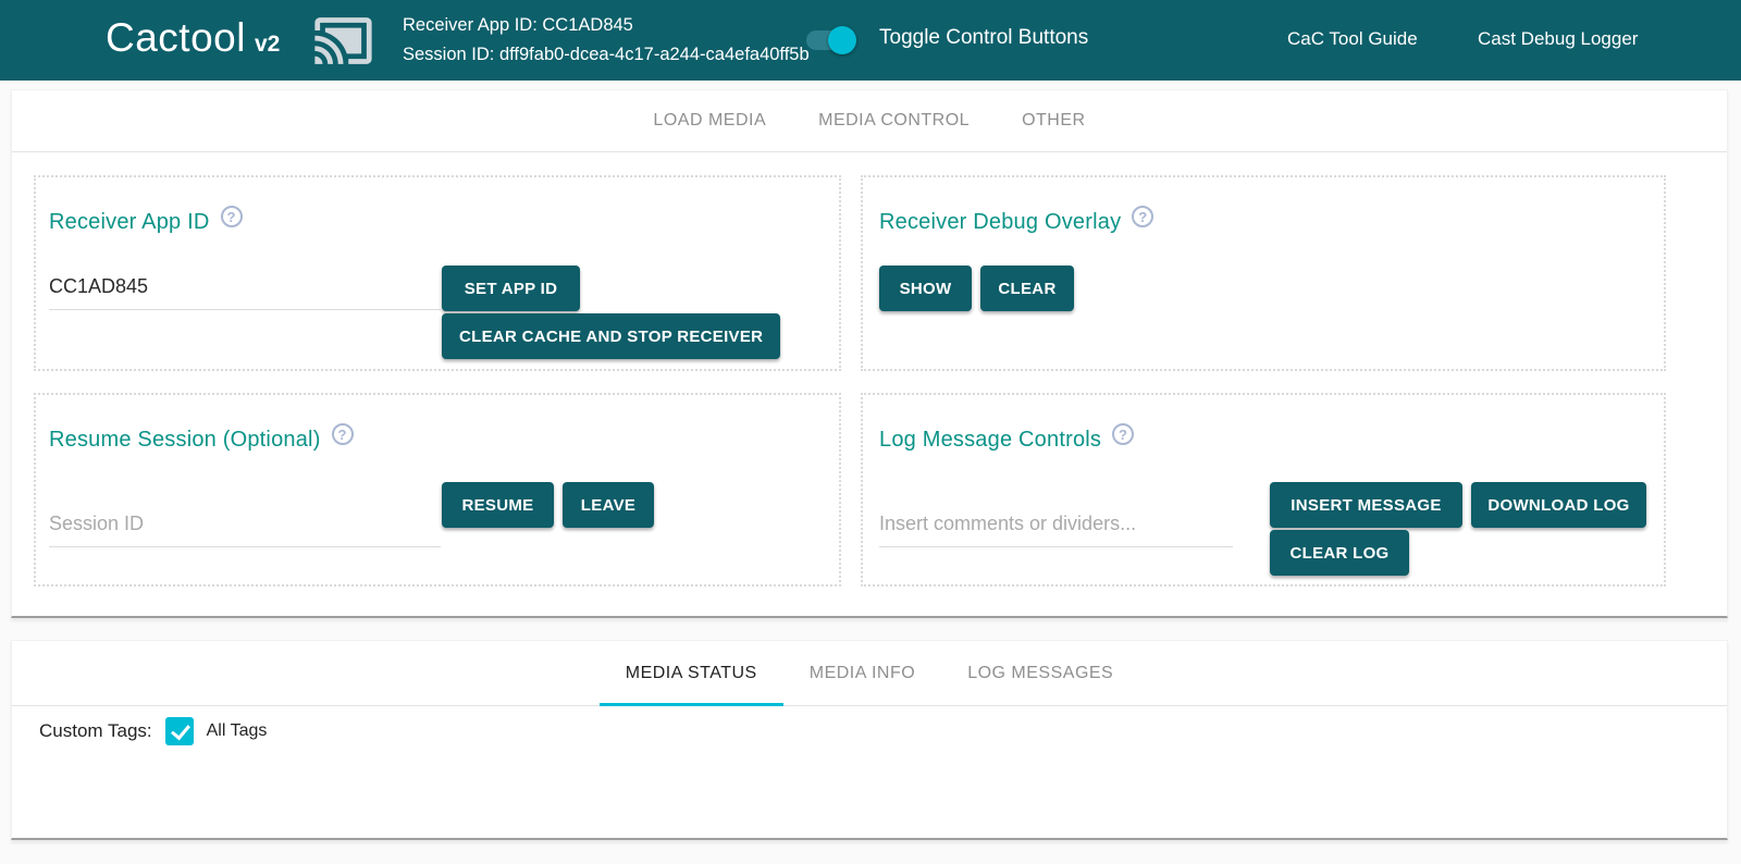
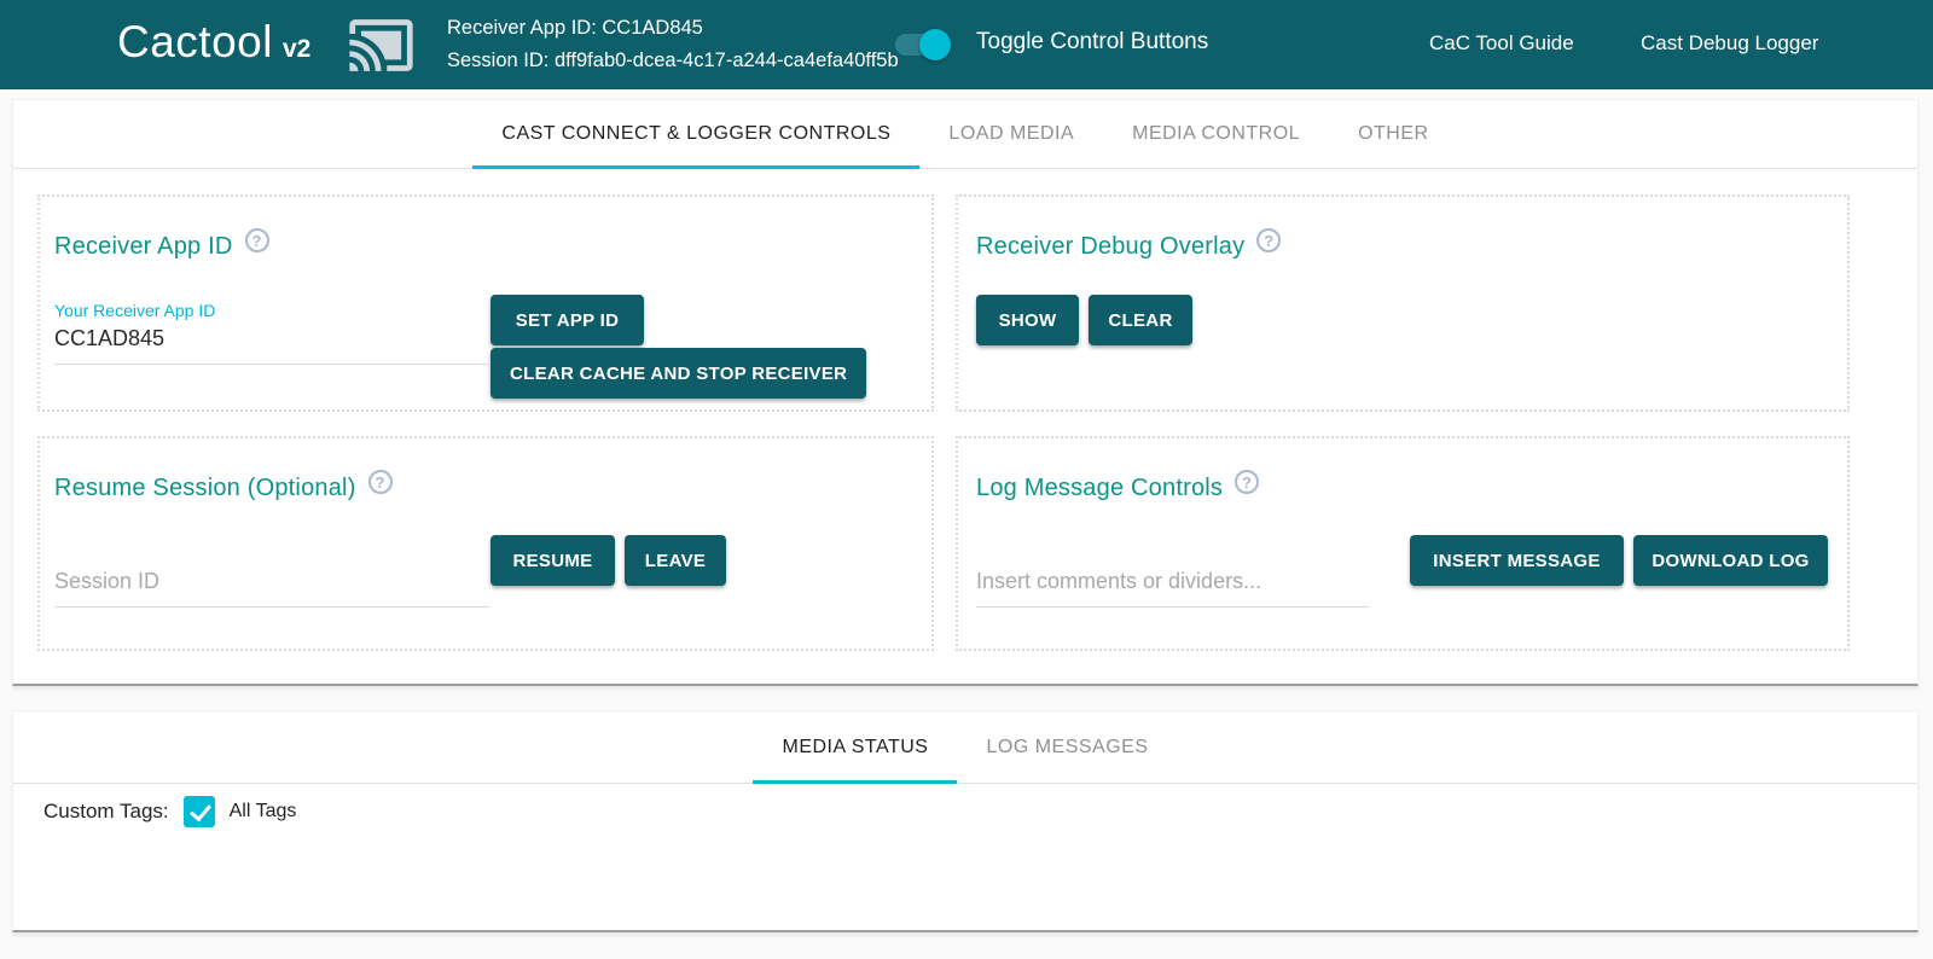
  Cactool
  v2
  Receiver App ID: CC1AD845
  Session ID: dff9fab0-dcea-4c17-a244-ca4efa40ff5b
  Toggle Control Buttons
  CaC Tool Guide
  Cast Debug Logger
+ CAST CONNECT & LOGGER CONTROLS
  LOAD MEDIA
  MEDIA CONTROL
  OTHER
  Receiver App ID
  ?
+ Your Receiver App ID
  CC1AD845
  SET APP ID
  CLEAR CACHE AND STOP RECEIVER
  Receiver Debug Overlay
  ?
  SHOW
  CLEAR
  Resume Session (Optional)
  ?
  Session ID
  RESUME
  LEAVE
  Log Message Controls
  ?
  Insert comments or dividers...
  INSERT MESSAGE
  DOWNLOAD LOG
- CLEAR LOG
  MEDIA STATUS
- MEDIA INFO
  LOG MESSAGES
  Custom Tags:
  All Tags
